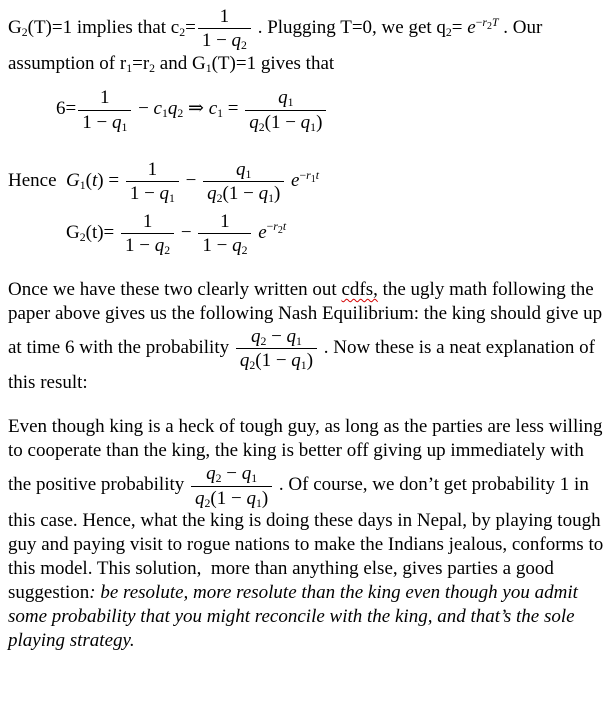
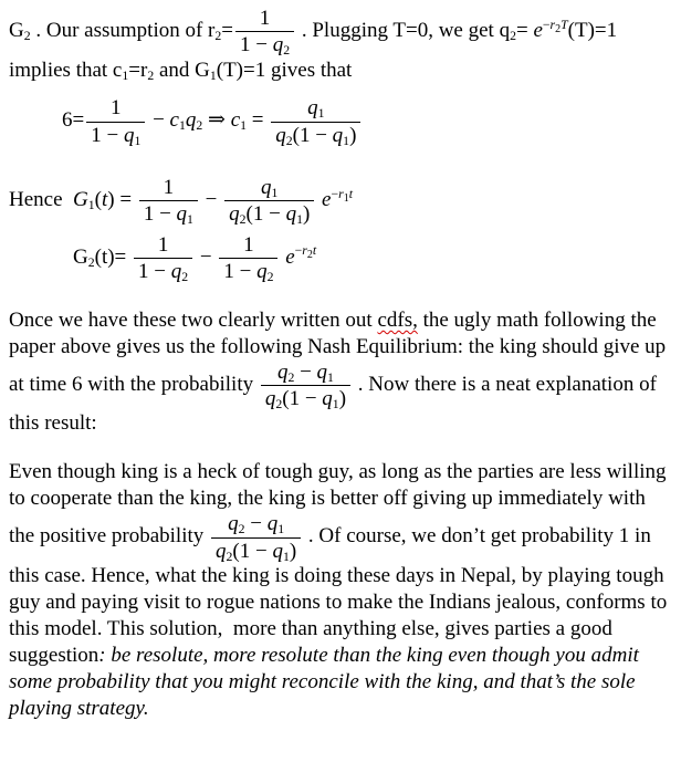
- G2(T)=1 implies that c2=
+ G2 . Our assumption of r2=
  1
  1 − q2
- . Plugging T=0, we get q2= e−r2T . Our assumption of r1=r2 and G1(T)=1 gives that
+ . Plugging T=0, we get q2= e−r2T(T)=1 implies that c1=r2 and G1(T)=1 gives that
  6=
  1
  1 − q1
  − c1q2 ⇒ c1 =
  q1
  q2(1 − q1)
  Hence G1(t) =
  1
  1 − q1
  −
  q1
  q2(1 − q1)
  e−r1t
  G2(t)=
  1
  1 − q2
  −
  1
  1 − q2
  e−r2t
  Once we have these two clearly written out cdfs, the ugly math following the paper above gives us the following Nash Equilibrium: the king should give up at time 6 with the probability
  q2 − q1
  q2(1 − q1)
- . Now these is a neat explanation of this result:
+ . Now there is a neat explanation of this result:
  Even though king is a heck of tough guy, as long as the parties are less willing to cooperate than the king, the king is better off giving up immediately with the positive probability
  q2 − q1
  q2(1 − q1)
  . Of course, we don’t get probability 1 in this case. Hence, what the king is doing these days in Nepal, by playing tough guy and paying visit to rogue nations to make the Indians jealous, conforms to this model. This solution, more than anything else, gives parties a good suggestion: be resolute, more resolute than the king even though you admit some probability that you might reconcile with the king, and that’s the sole playing strategy.
